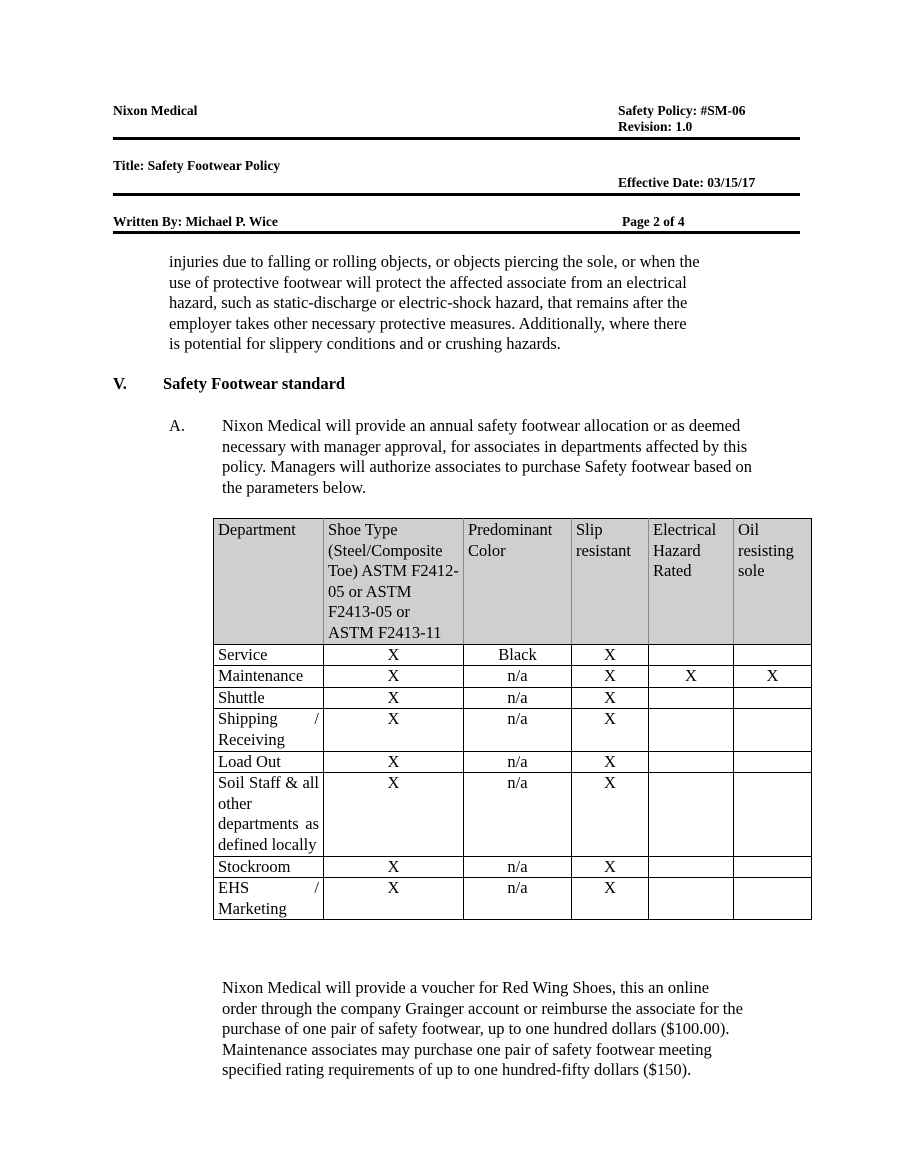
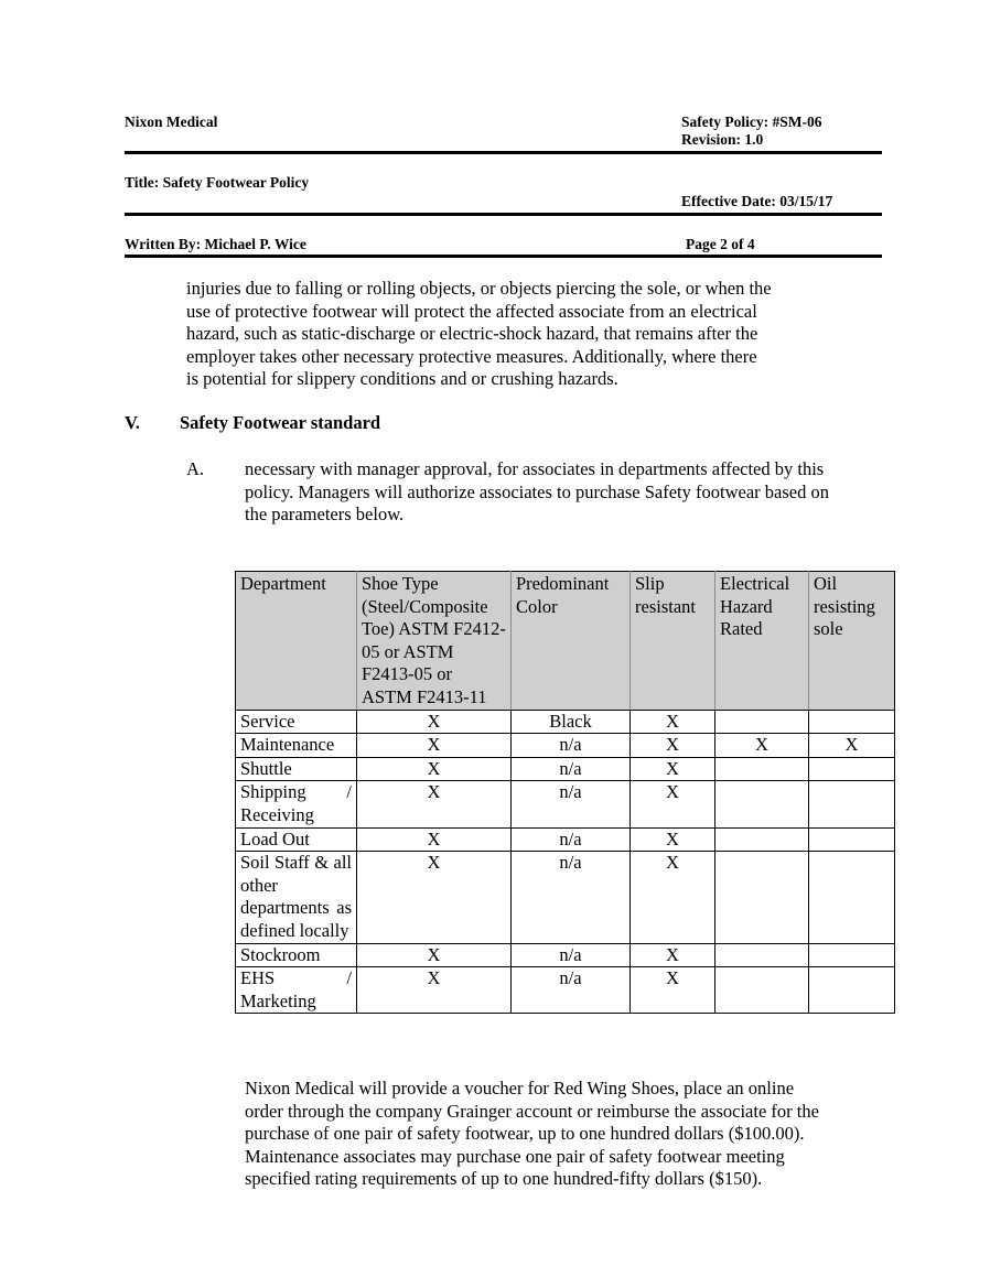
  Nixon Medical
  Safety Policy: #SM-06
  Revision: 1.0
  Title: Safety Footwear Policy
  Effective Date: 03/15/17
  Written By: Michael P. Wice
  Page 2 of 4
  injuries due to falling or rolling objects, or objects piercing the sole, or when the
  use of protective footwear will protect the affected associate from an electrical
  hazard, such as static-discharge or electric-shock hazard, that remains after the
  employer takes other necessary protective measures. Additionally, where there
  is potential for slippery conditions and or crushing hazards.
  V.
  Safety Footwear standard
  A.
- Nixon Medical will provide an annual safety footwear allocation or as deemed
  necessary with manager approval, for associates in departments affected by this
  policy. Managers will authorize associates to purchase Safety footwear based on
  the parameters below.
  Department	Shoe Type (Steel/Composite Toe) ASTM F2412-05 or ASTM F2413-05 or ASTM F2413-11	Predominant Color	Slip resistant	Electrical Hazard Rated	Oil resisting sole
  Service	X	Black	X
  Maintenance	X	n/a	X	X	X
  Shuttle	X	n/a	X
  Shipping / Receiving	X	n/a	X
  Load Out	X	n/a	X
  Soil Staff & all other departments as defined locally	X	n/a	X
  Stockroom	X	n/a	X
  EHS / Marketing	X	n/a	X
- Nixon Medical will provide a voucher for Red Wing Shoes, this an online
+ Nixon Medical will provide a voucher for Red Wing Shoes, place an online
  order through the company Grainger account or reimburse the associate for the
  purchase of one pair of safety footwear, up to one hundred dollars ($100.00).
  Maintenance associates may purchase one pair of safety footwear meeting
  specified rating requirements of up to one hundred-fifty dollars ($150).
